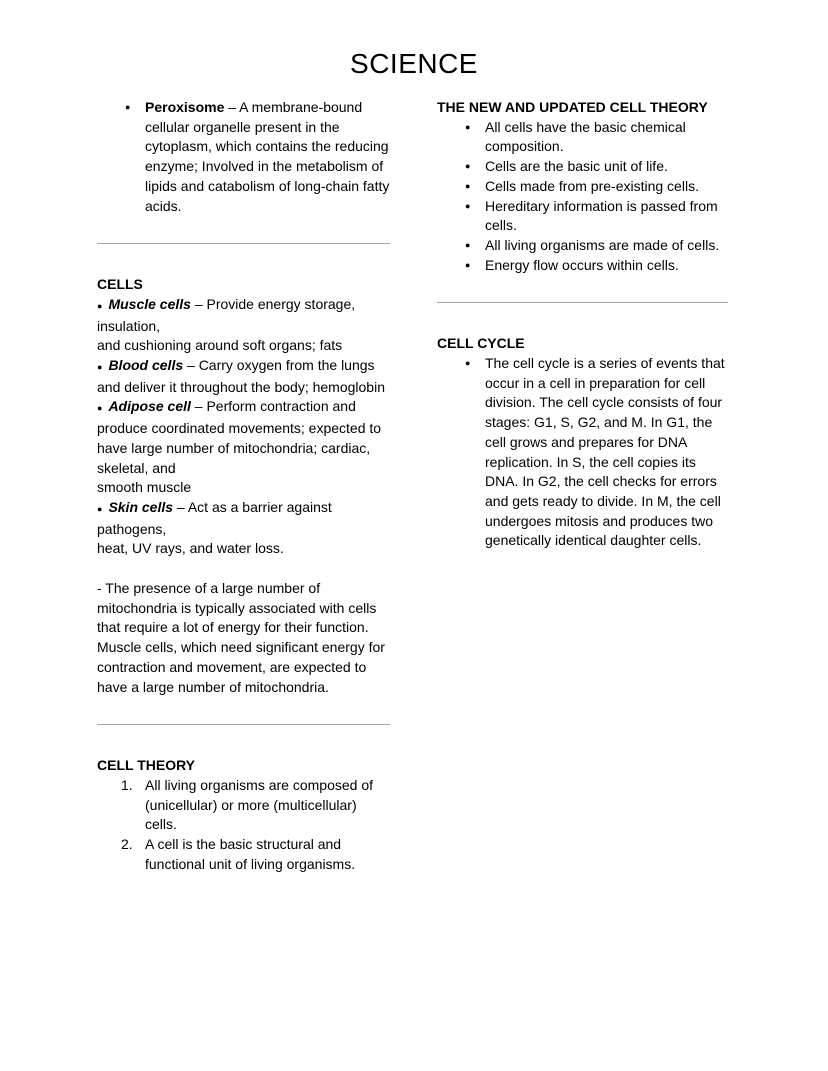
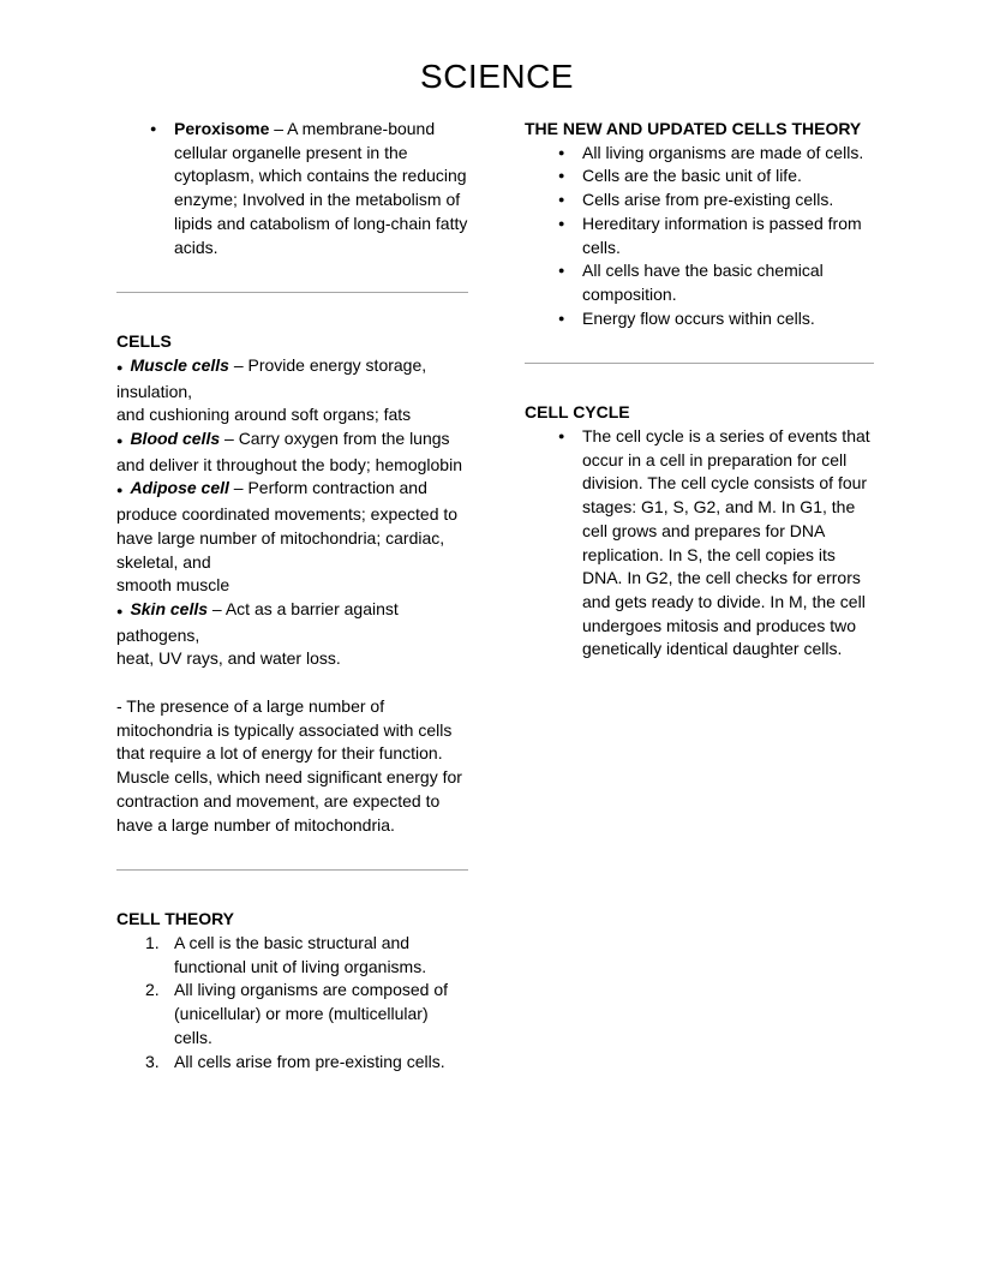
  SCIENCE
  ●
  Peroxisome – A membrane-bound cellular organelle present in the cytoplasm, which contains the reducing enzyme; Involved in the metabolism of lipids and catabolism of long-chain fatty acids.
  CELLS
  ● Muscle cells – Provide energy storage, insulation,
  and cushioning around soft organs; fats
  ● Blood cells – Carry oxygen from the lungs and deliver it throughout the body; hemoglobin
  ● Adipose cell – Perform contraction and produce coordinated movements; expected to have large number of mitochondria; cardiac, skeletal, and
  smooth muscle
  ● Skin cells – Act as a barrier against pathogens,
  heat, UV rays, and water loss.
  - The presence of a large number of mitochondria is typically associated with cells that require a lot of energy for their function. Muscle cells, which need significant energy for contraction and movement, are expected to have a large number of mitochondria.
  CELL THEORY
  1.
- All living organisms are composed of (unicellular) or more (multicellular) cells.
+ A cell is the basic structural and functional unit of living organisms.
  2.
- A cell is the basic structural and functional unit of living organisms.
+ All living organisms are composed of (unicellular) or more (multicellular) cells.
+ 3.
+ All cells arise from pre-existing cells.
- THE NEW AND UPDATED CELL THEORY
+ THE NEW AND UPDATED CELLS THEORY
  ●
- All cells have the basic chemical composition.
+ All living organisms are made of cells.
  ●
  Cells are the basic unit of life.
  ●
- Cells made from pre-existing cells.
+ Cells arise from pre-existing cells.
  ●
  Hereditary information is passed from cells.
  ●
- All living organisms are made of cells.
+ All cells have the basic chemical composition.
  ●
  Energy flow occurs within cells.
  CELL CYCLE
  ●
  The cell cycle is a series of events that occur in a cell in preparation for cell division. The cell cycle consists of four stages: G1, S, G2, and M. In G1, the cell grows and prepares for DNA replication. In S, the cell copies its DNA. In G2, the cell checks for errors and gets ready to divide. In M, the cell undergoes mitosis and produces two genetically identical daughter cells.
